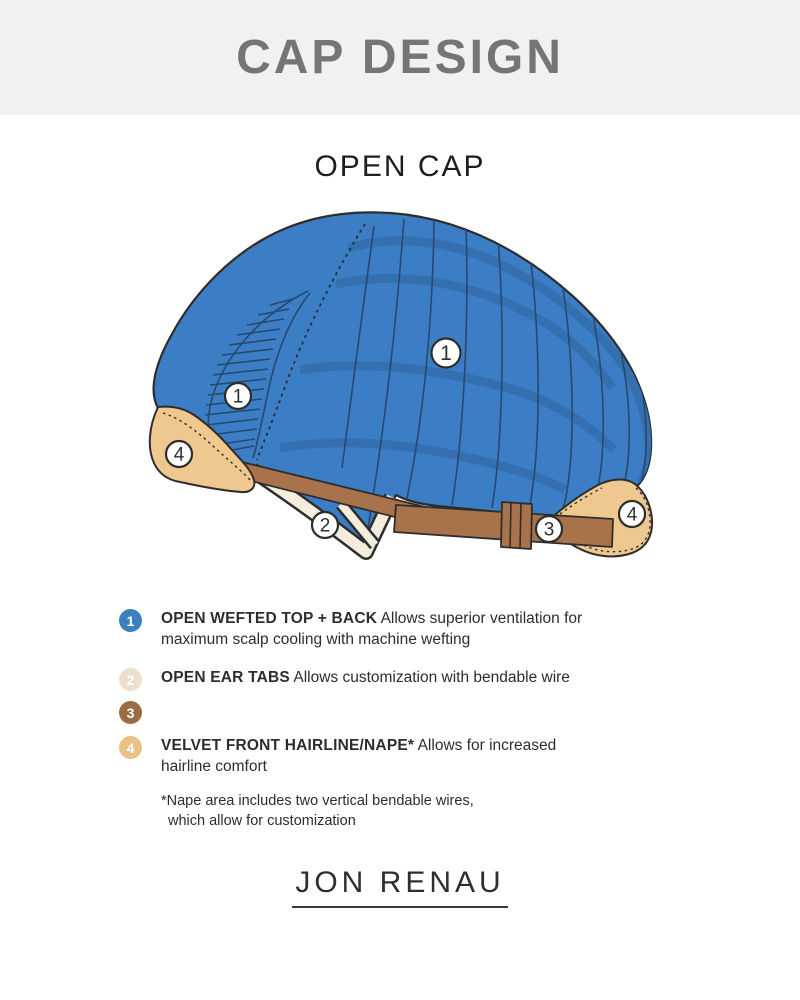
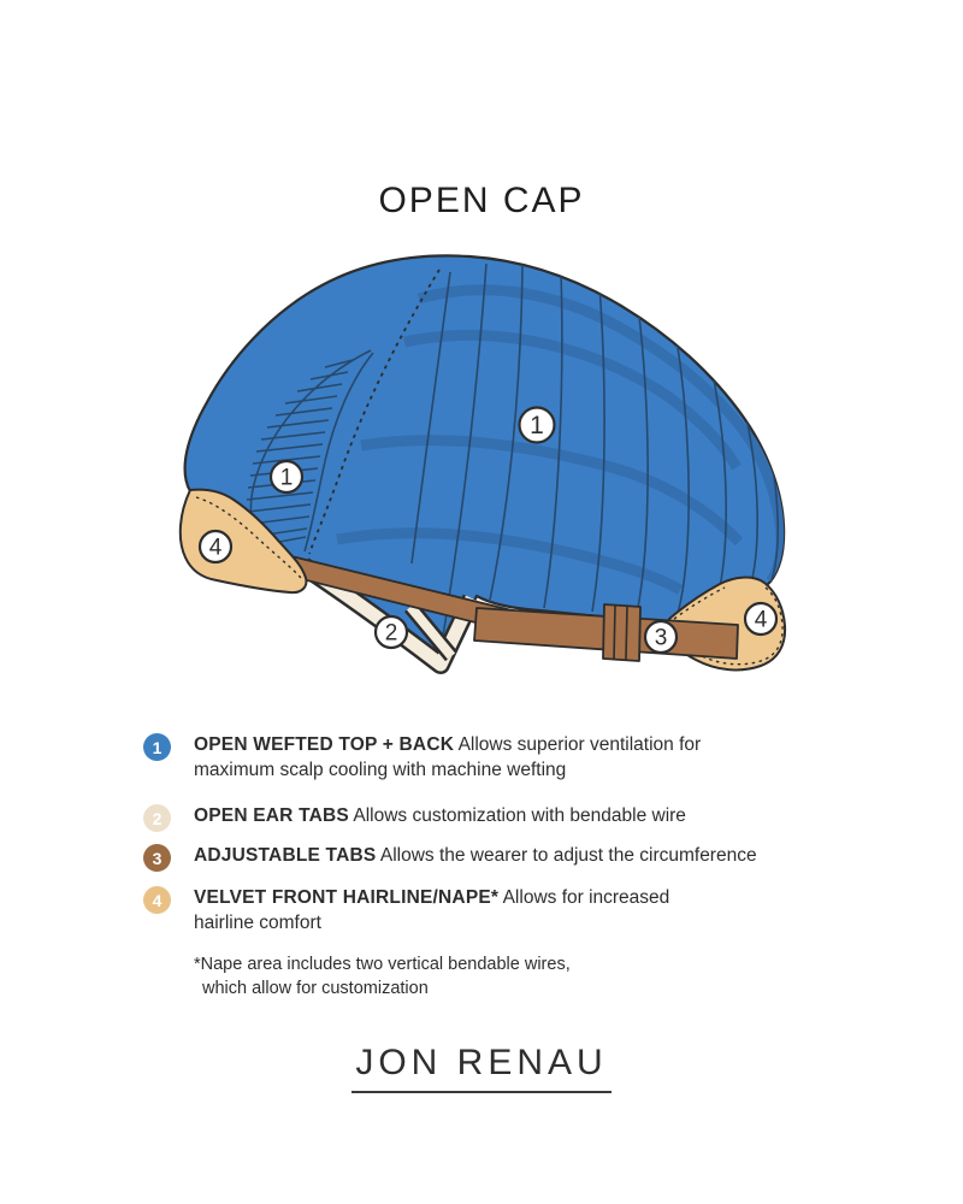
- CAP DESIGN
  OPEN CAP
  1
  1
  2
  3
  4
  4
  1
  OPEN WEFTED TOP + BACK Allows superior ventilation for
  maximum scalp cooling with machine wefting
  2
  OPEN EAR TABS Allows customization with bendable wire
  3
+ ADJUSTABLE TABS Allows the wearer to adjust the circumference
  4
  VELVET FRONT HAIRLINE/NAPE* Allows for increased
  hairline comfort
  *Nape area includes two vertical bendable wires,
  which allow for customization
  JON RENAU
